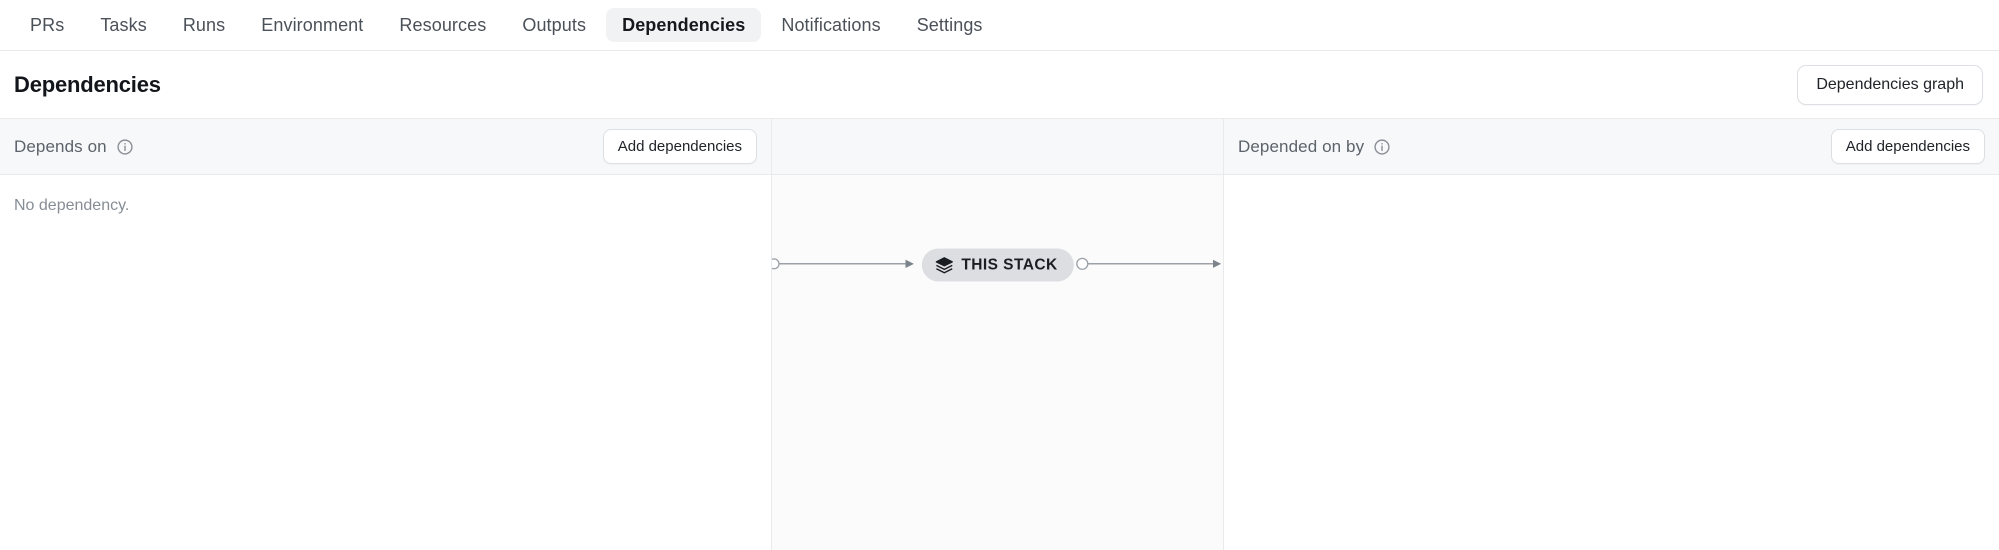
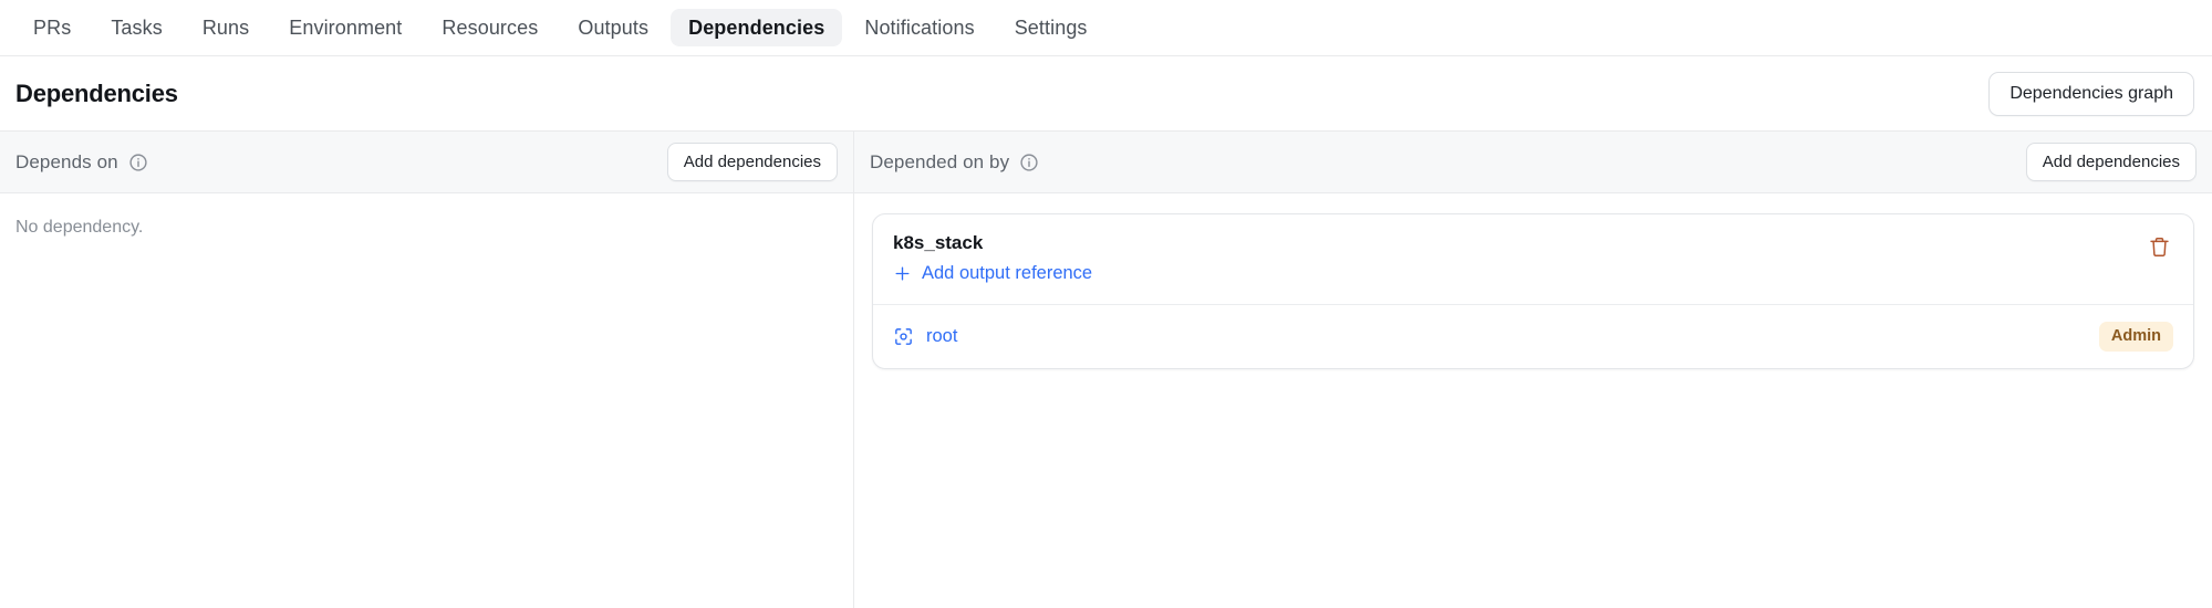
  PRs
  Tasks
  Runs
  Environment
  Resources
  Outputs
  Dependencies
  Notifications
  Settings
  Dependencies
  Dependencies graph
  Depends on
  Add dependencies
  No dependency.
- THIS STACK
  Depended on by
  Add dependencies
+ k8s_stack
+ Add output reference
+ root
+ Admin
